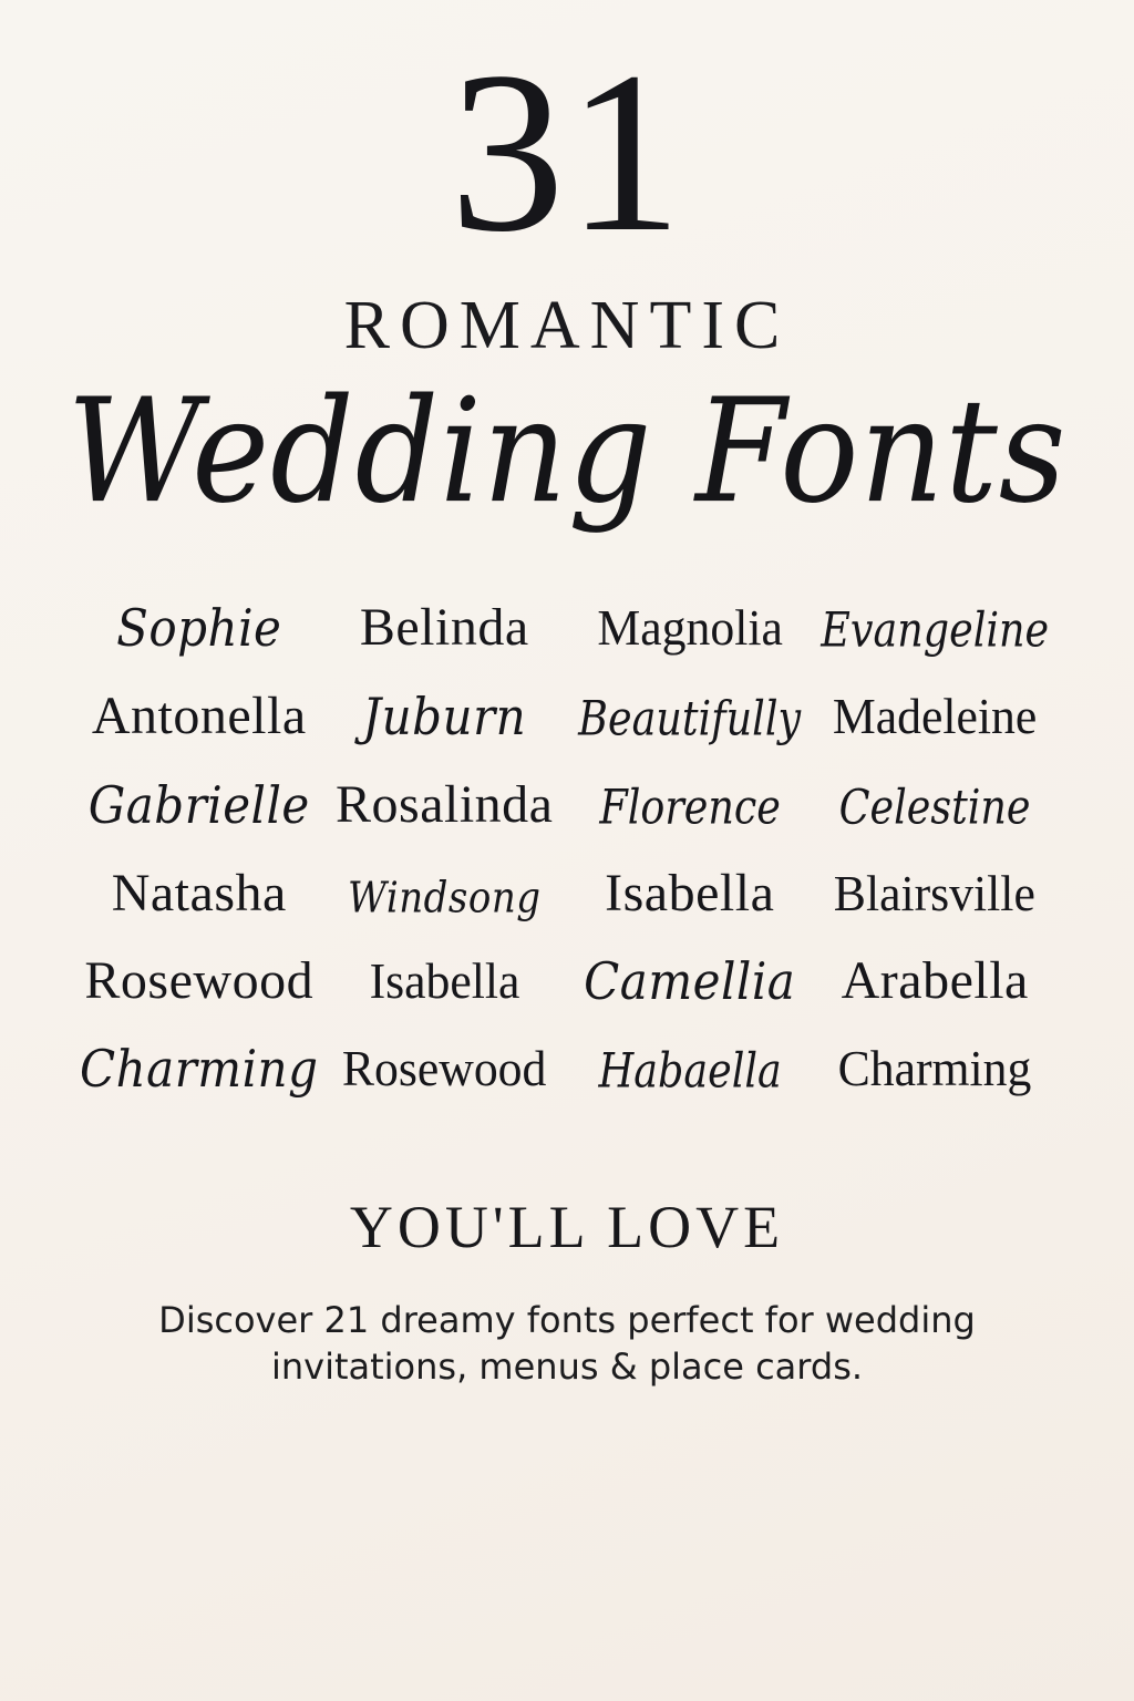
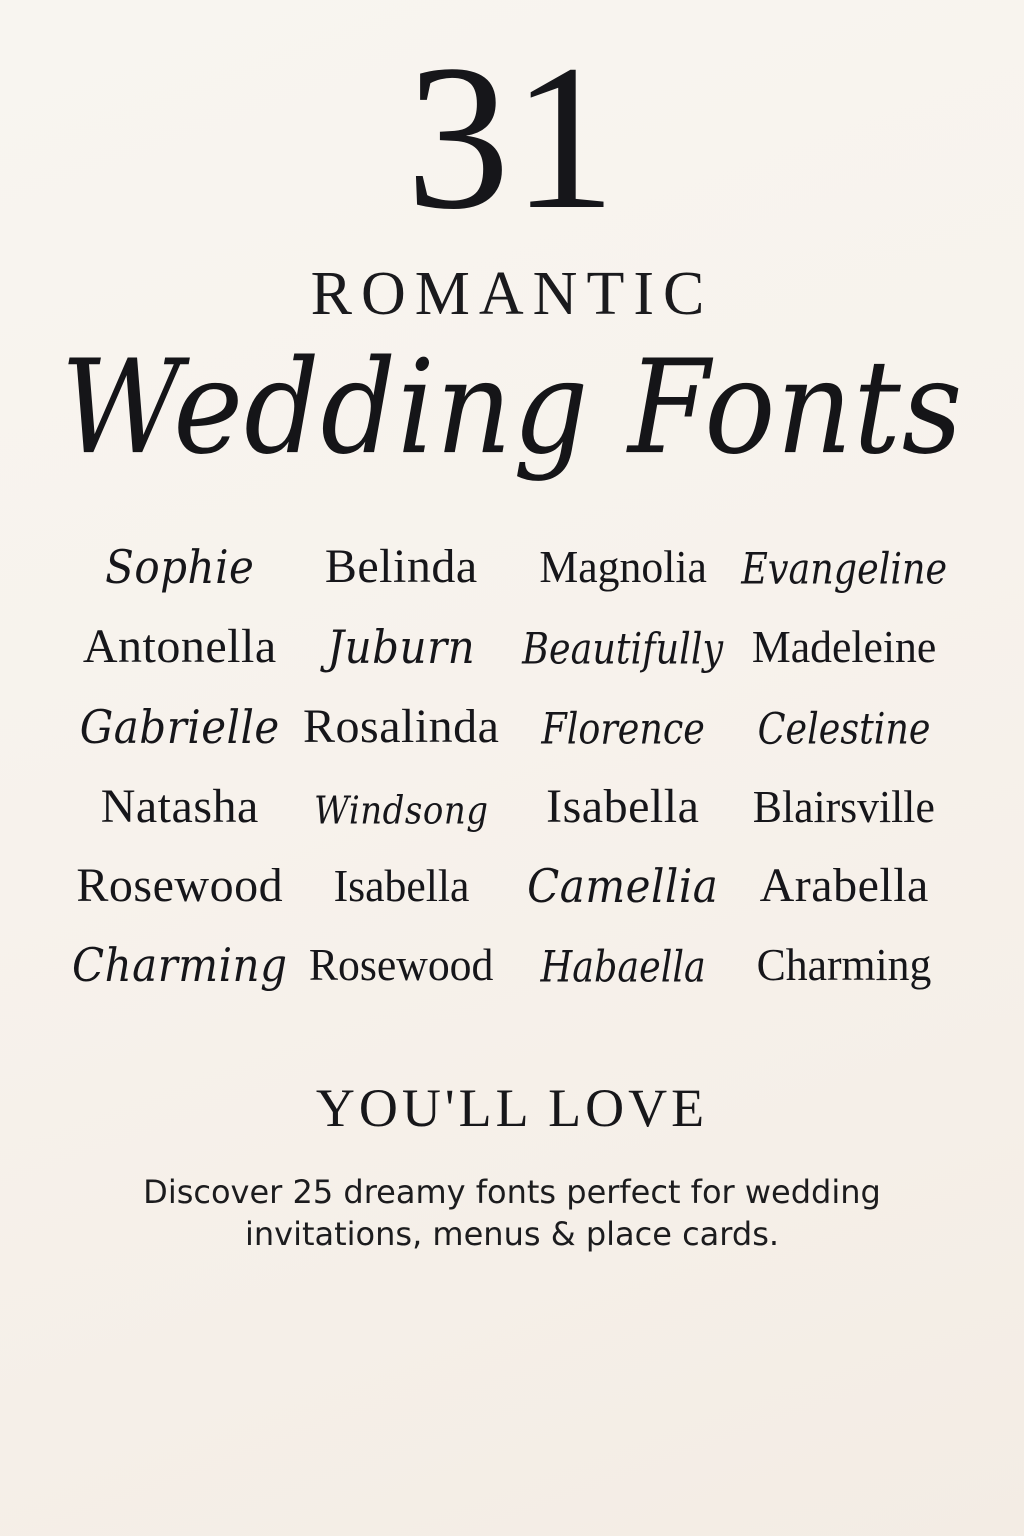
  31
  ROMANTIC
  Wedding Fonts
  Sophie
  Belinda
  Magnolia
  Evangeline
  Antonella
  Juburn
  Beautifully
  Madeleine
  Gabrielle
  Rosalinda
  Florence
  Celestine
  Natasha
  Windsong
  Isabella
  Blairsville
  Rosewood
  Isabella
  Camellia
  Arabella
  Charming
  Rosewood
  Habaella
  Charming
  YOU'LL LOVE
- Discover 21 dreamy fonts perfect for wedding invitations, menus & place cards.
+ Discover 25 dreamy fonts perfect for wedding invitations, menus & place cards.
